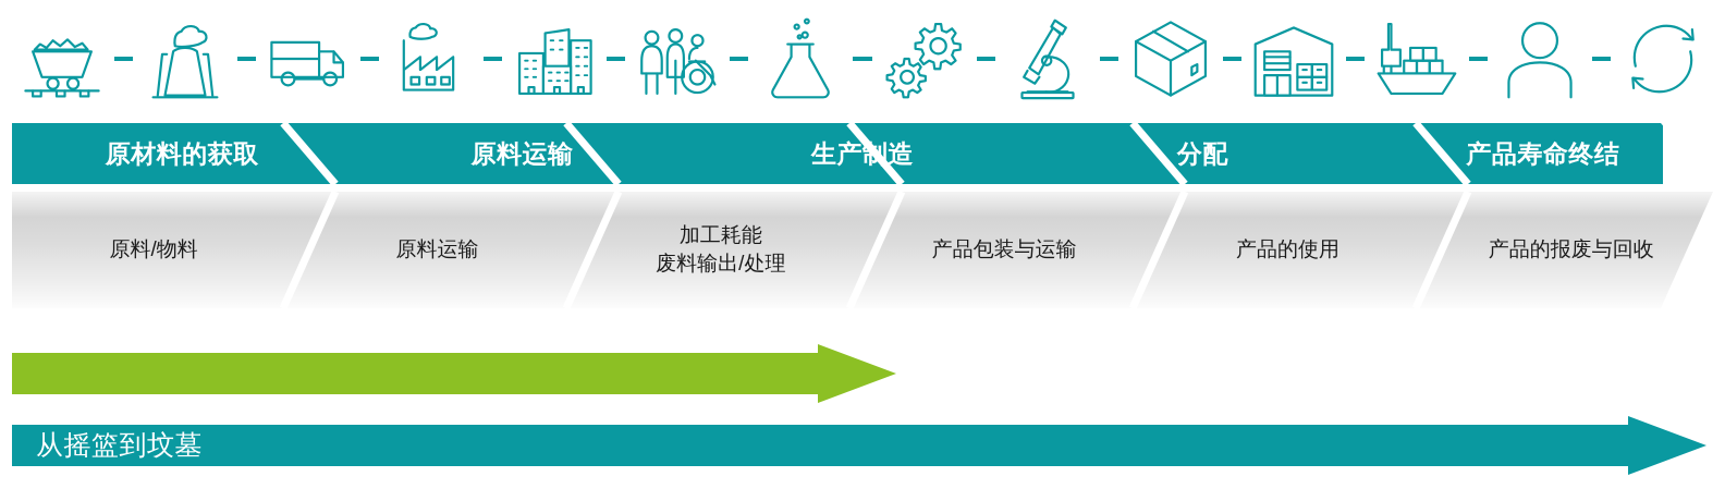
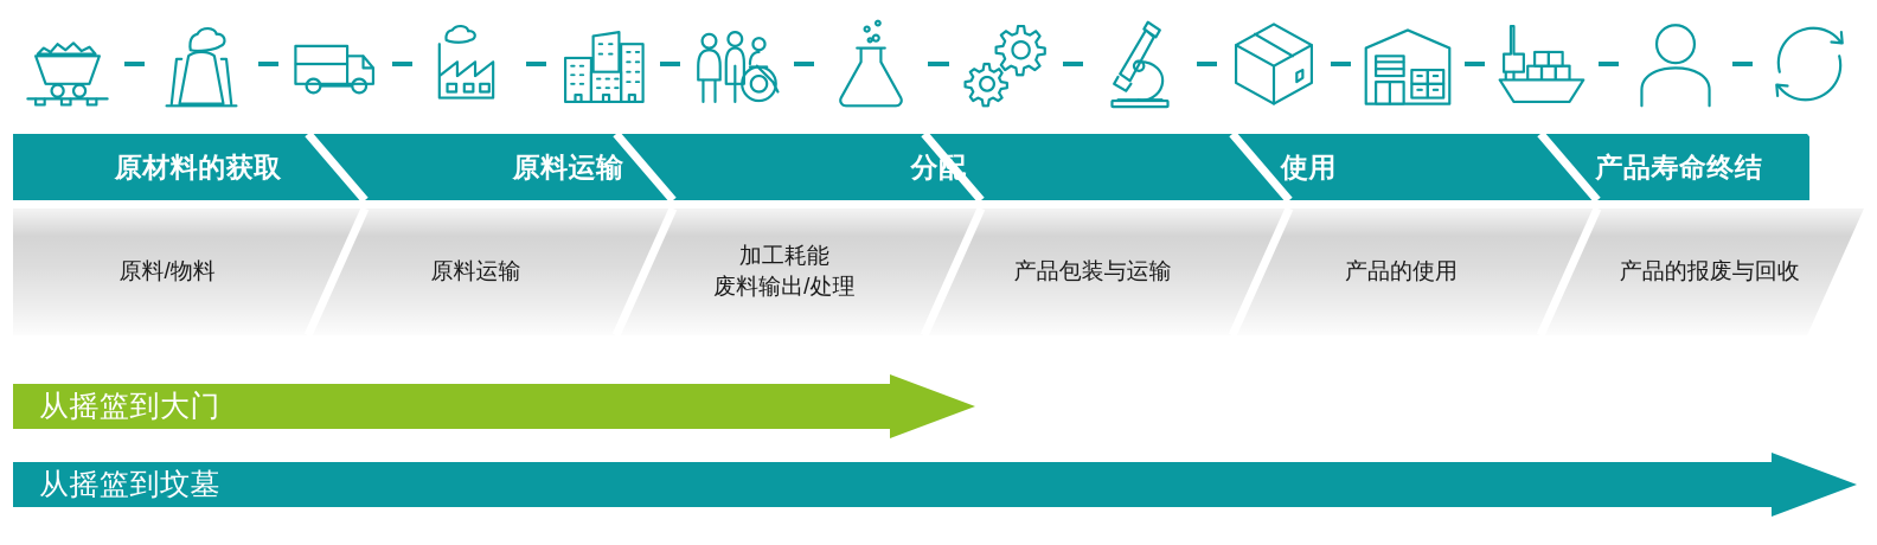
  原材料的获取
  原料运输
- 生产制造
  分配
+ 使用
  产品寿命终结
  原料/物料
  原料运输
  加工耗能
  废料输出/处理
  产品包装与运输
  产品的使用
  产品的报废与回收
+ 从摇篮到大门
  从摇篮到坟墓
